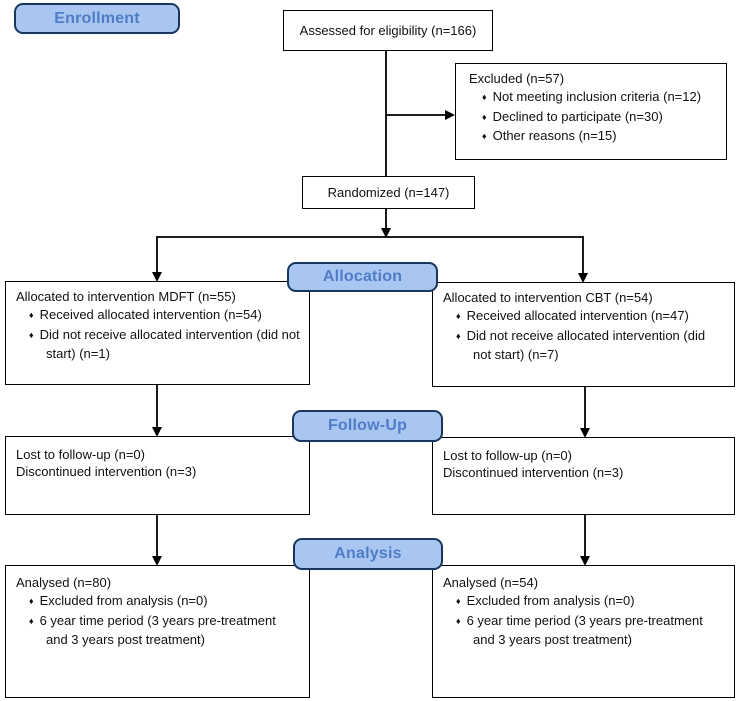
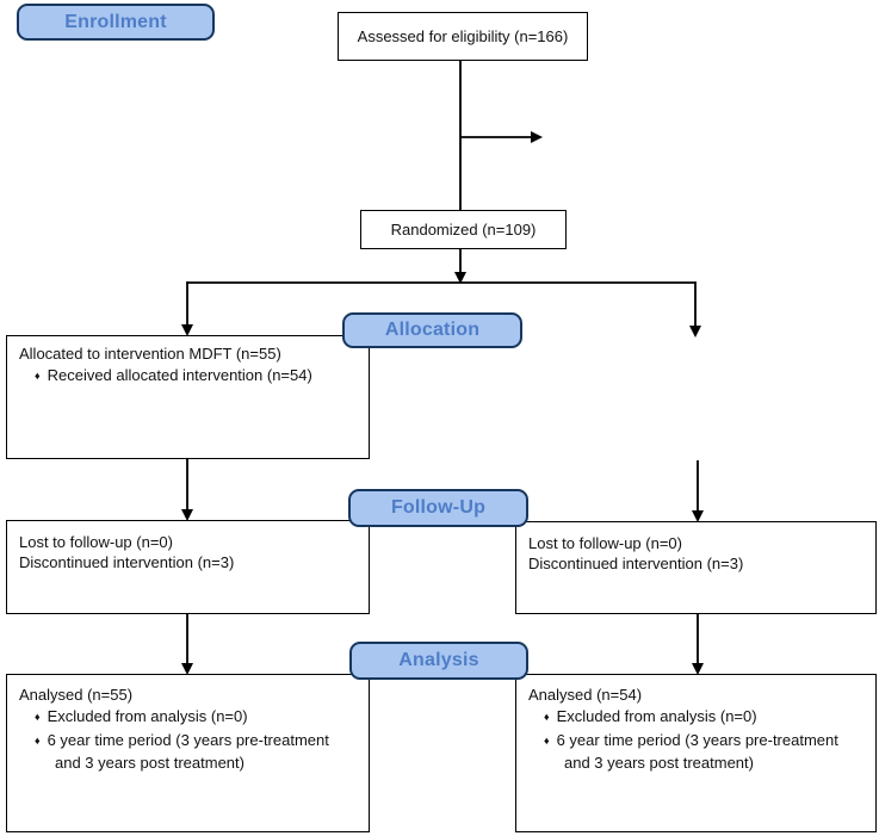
  Enrollment
  Allocation
  Follow-Up
  Analysis
  Assessed for eligibility (n=166)
- Excluded (n=57)
- ♦ Not meeting inclusion criteria (n=12)
- ♦ Declined to participate (n=30)
- ♦ Other reasons (n=15)
- Randomized (n=147)
+ Randomized (n=109)
  Allocated to intervention MDFT (n=55)
  ♦ Received allocated intervention (n=54)
- ♦ Did not receive allocated intervention (did not start) (n=1)
- Allocated to intervention CBT (n=54)
- ♦ Received allocated intervention (n=47)
- ♦ Did not receive allocated intervention (did not start) (n=7)
  Lost to follow-up (n=0)
  Discontinued intervention (n=3)
  Lost to follow-up (n=0)
  Discontinued intervention (n=3)
- Analysed (n=80)
+ Analysed (n=55)
  ♦ Excluded from analysis (n=0)
  ♦ 6 year time period (3 years pre-treatment and 3 years post treatment)
  Analysed (n=54)
  ♦ Excluded from analysis (n=0)
  ♦ 6 year time period (3 years pre-treatment and 3 years post treatment)
